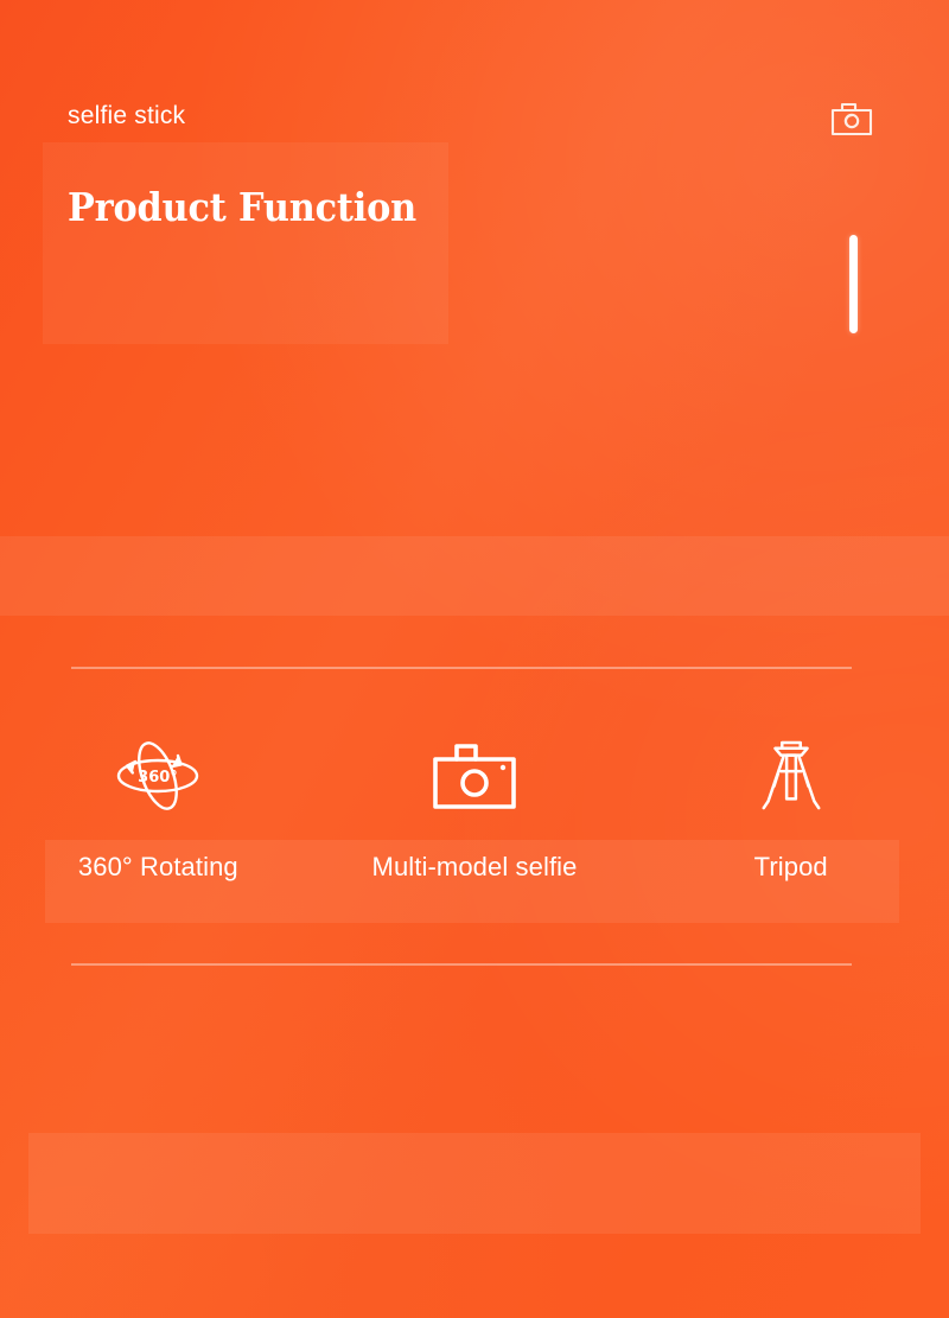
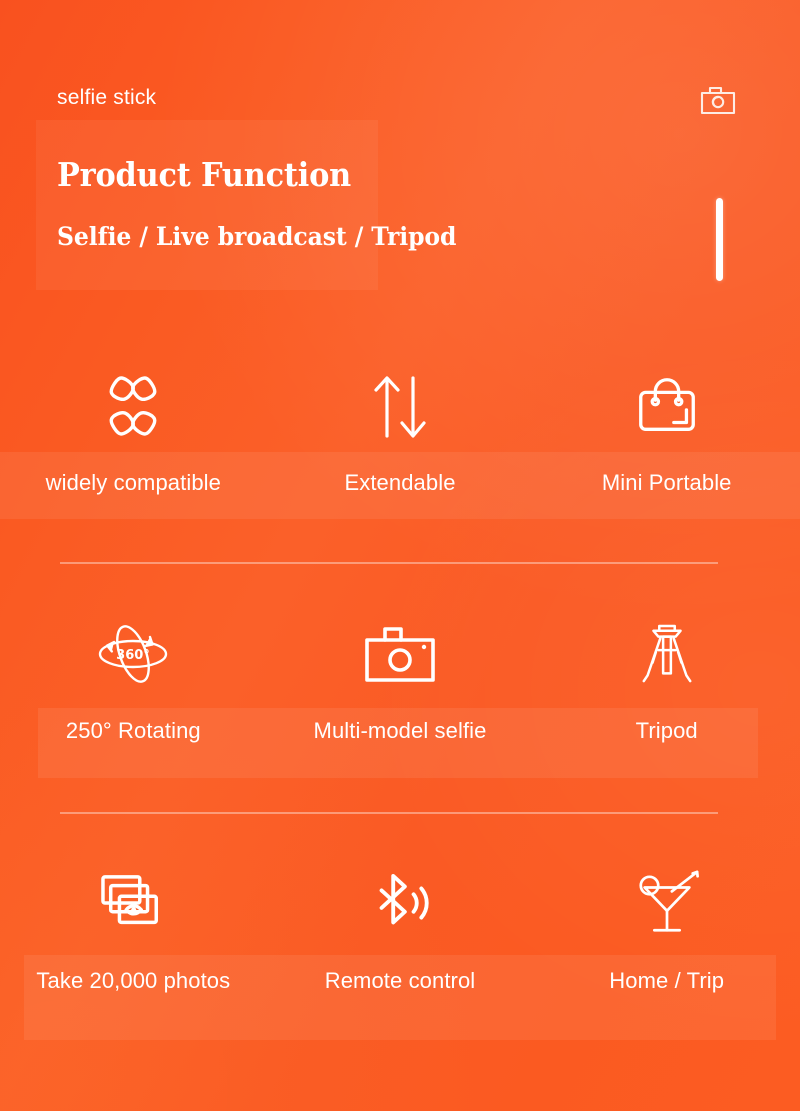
  selfie stick
  Product Function
+ Selfie / Live broadcast / Tripod
+ widely compatible
+ Extendable
+ Mini Portable
  360°
- 360° Rotating
+ 250° Rotating
  Multi-model selfie
  Tripod
+ Take 20,000 photos
+ Remote control
+ Home / Trip
